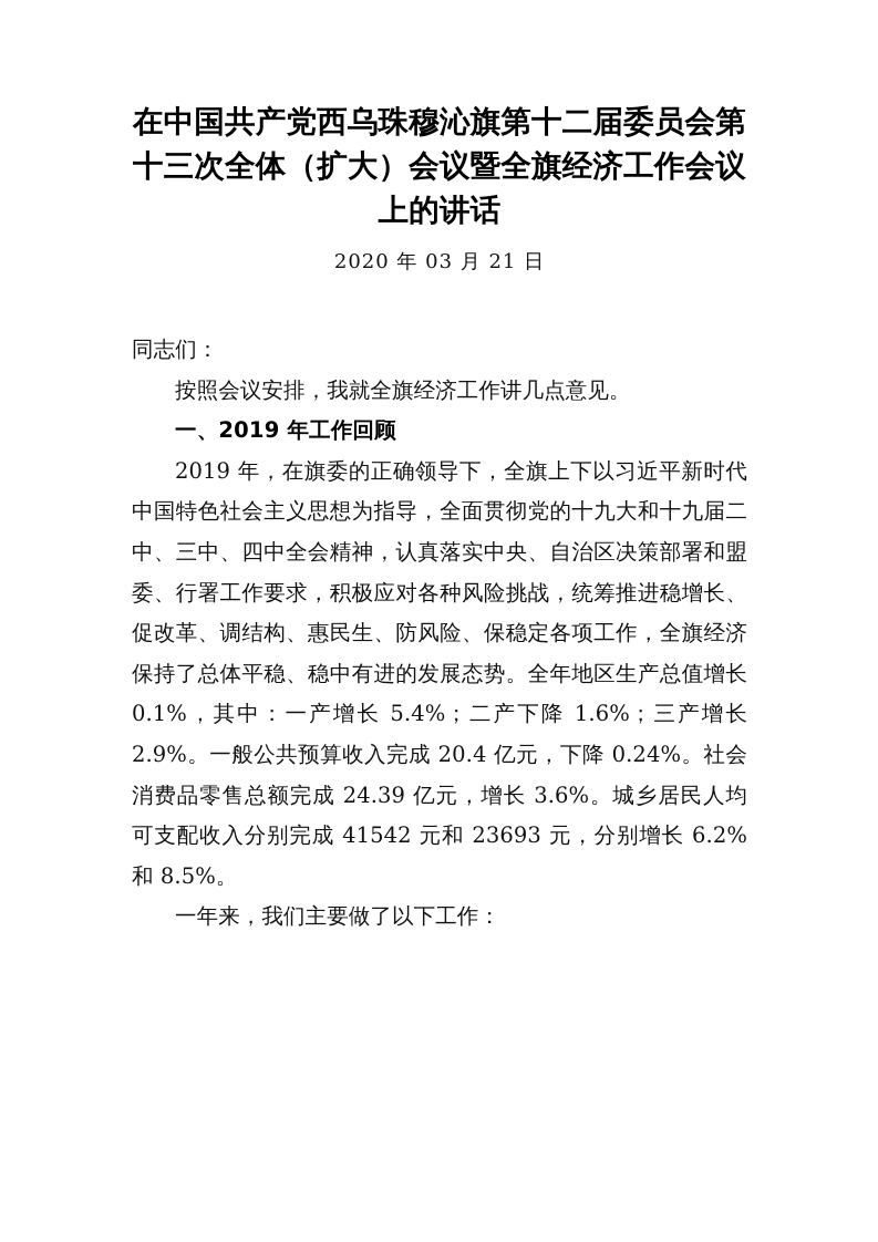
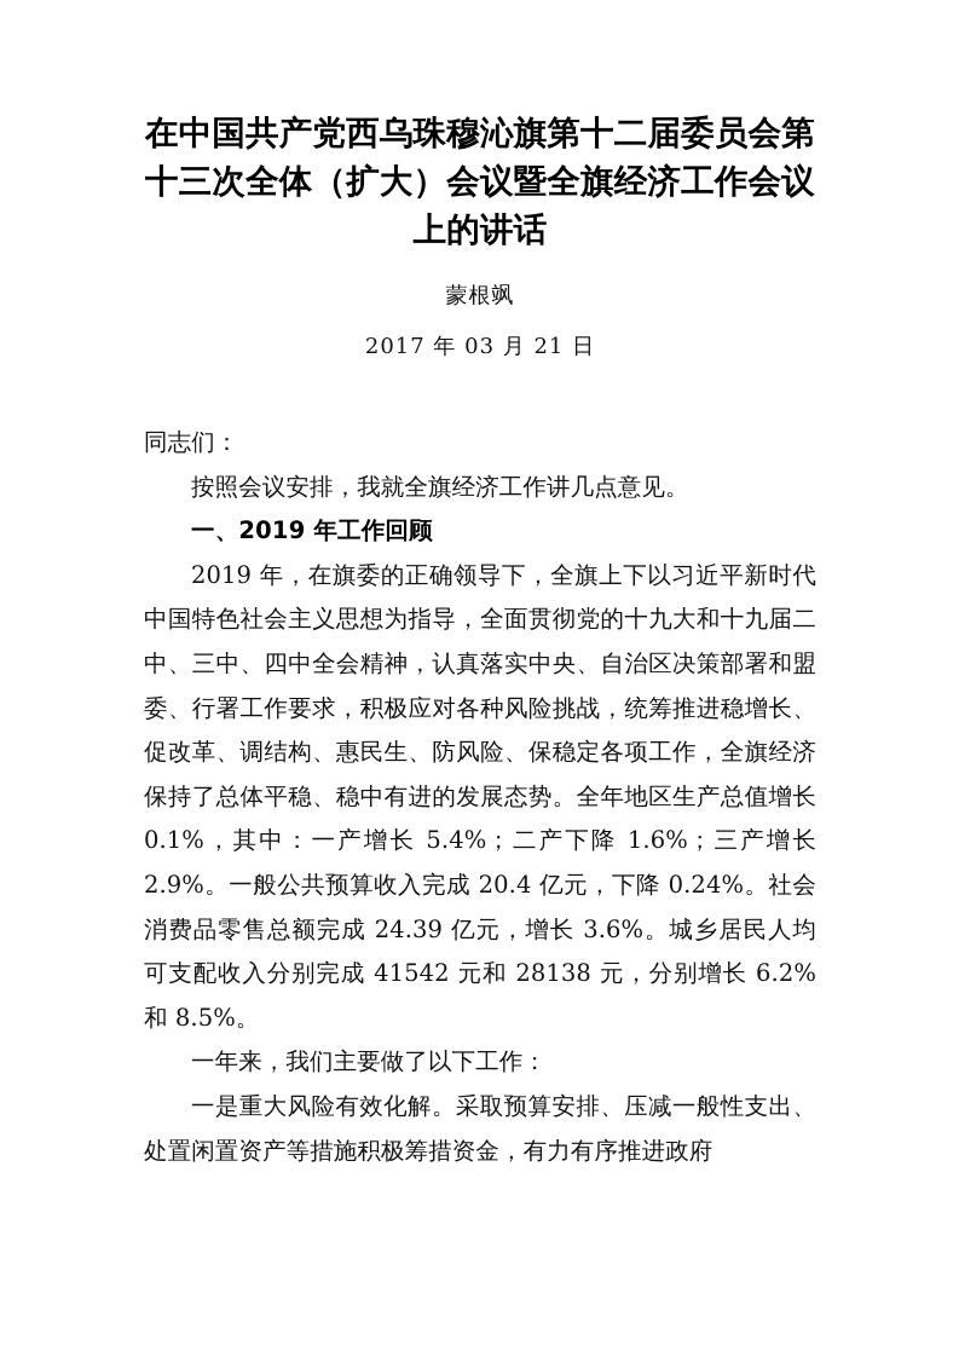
  在中国共产党西乌珠穆沁旗第十二届委员会第十三次全体（扩大）会议暨全旗经济工作会议上的讲话
+ 蒙根飒
- 2020 年 03 月 21 日
+ 2017 年 03 月 21 日
  同志们：
  按照会议安排，我就全旗经济工作讲几点意见。
  一、2019 年工作回顾
- 2019 年，在旗委的正确领导下，全旗上下以习近平新时代中国特色社会主义思想为指导，全面贯彻党的十九大和十九届二中、三中、四中全会精神，认真落实中央、自治区决策部署和盟委、行署工作要求，积极应对各种风险挑战，统筹推进稳增长、促改革、调结构、惠民生、防风险、保稳定各项工作，全旗经济保持了总体平稳、稳中有进的发展态势。全年地区生产总值增长 0.1%，其中：一产增长 5.4%；二产下降 1.6%；三产增长 2.9%。一般公共预算收入完成 20.4 亿元，下降 0.24%。社会消费品零售总额完成 24.39 亿元，增长 3.6%。城乡居民人均可支配收入分别完成 41542 元和 23693 元，分别增长 6.2%和 8.5%。
+ 2019 年，在旗委的正确领导下，全旗上下以习近平新时代中国特色社会主义思想为指导，全面贯彻党的十九大和十九届二中、三中、四中全会精神，认真落实中央、自治区决策部署和盟委、行署工作要求，积极应对各种风险挑战，统筹推进稳增长、促改革、调结构、惠民生、防风险、保稳定各项工作，全旗经济保持了总体平稳、稳中有进的发展态势。全年地区生产总值增长 0.1%，其中：一产增长 5.4%；二产下降 1.6%；三产增长 2.9%。一般公共预算收入完成 20.4 亿元，下降 0.24%。社会消费品零售总额完成 24.39 亿元，增长 3.6%。城乡居民人均可支配收入分别完成 41542 元和 28138 元，分别增长 6.2%和 8.5%。
  一年来，我们主要做了以下工作：
+ 一是重大风险有效化解。采取预算安排、压减一般性支出、处置闲置资产等措施积极筹措资金，有力有序推进政府
